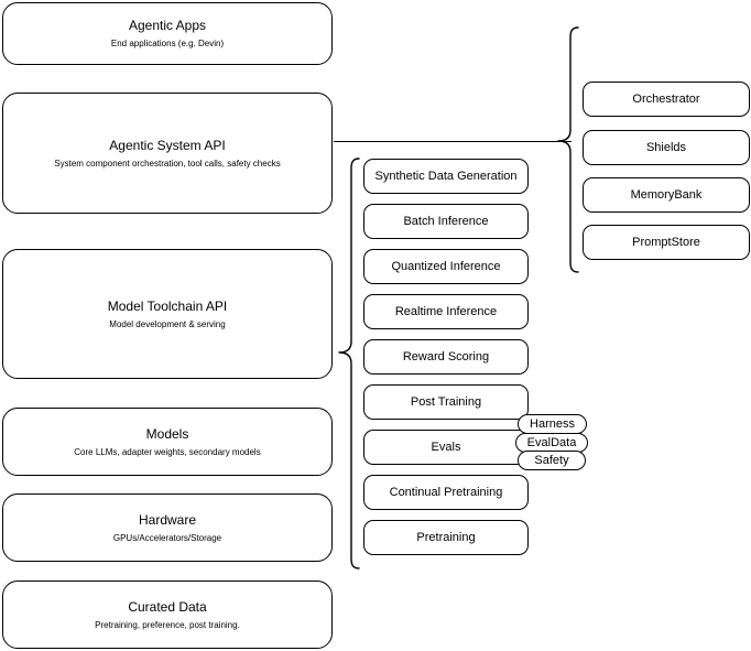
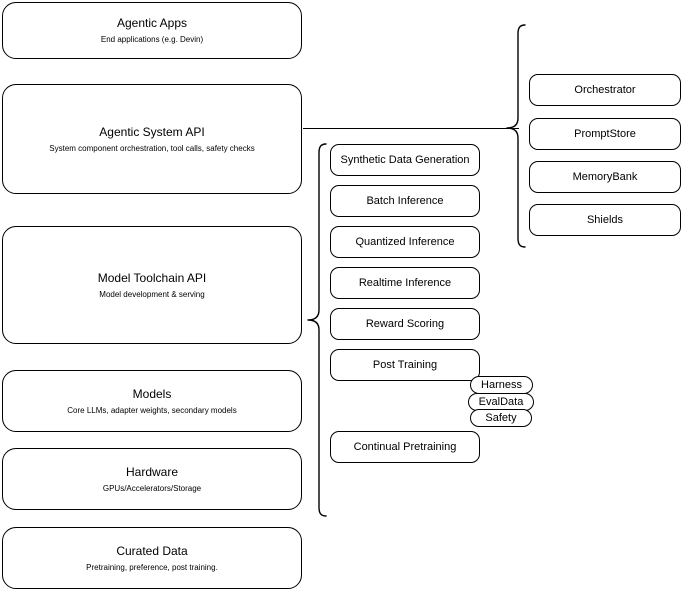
  Agentic Apps
  End applications (e.g. Devin)
  Agentic System API
  System component orchestration, tool calls, safety checks
  Model Toolchain API
  Model development & serving
  Models
  Core LLMs, adapter weights, secondary models
  Hardware
  GPUs/Accelerators/Storage
  Curated Data
  Pretraining, preference, post training.
  Synthetic Data Generation
  Batch Inference
  Quantized Inference
  Realtime Inference
  Reward Scoring
  Post Training
- Evals
  Continual Pretraining
- Pretraining
  Harness
  EvalData
  Safety
  Orchestrator
- Shields
+ PromptStore
  MemoryBank
- PromptStore
+ Shields
